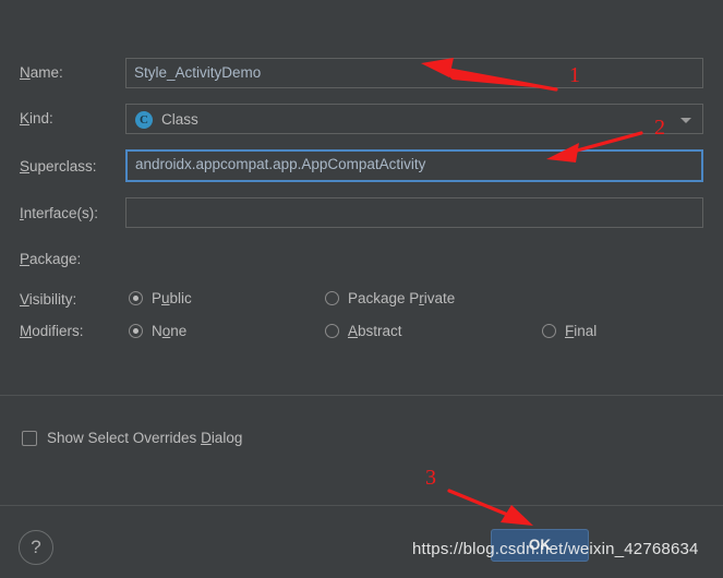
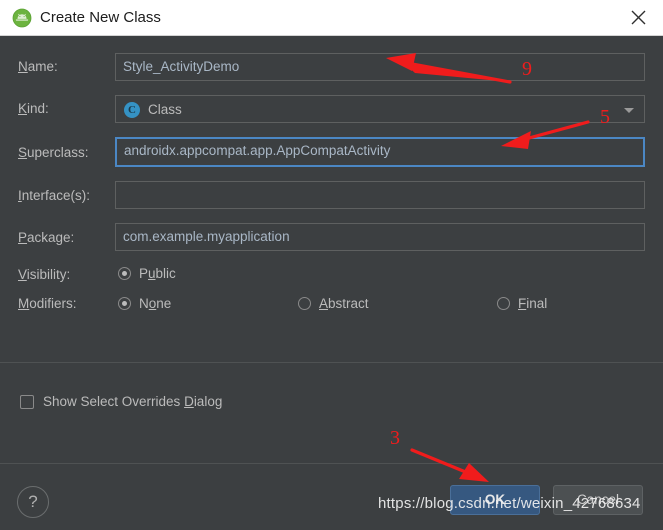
+ Create New Class
  Name:
  Kind:
  Superclass:
  Interface(s):
  Package:
  Visibility:
  Modifiers:
  Style_ActivityDemo
  C
  Class
  androidx.appcompat.app.AppCompatActivity
+ com.example.myapplication
  Public
- Package Private
  None
  Abstract
  Final
  Show Select Overrides Dialog
  ?
  OK
+ Cancel
  https://blog.csdn.net/weixin_42768634
- 1
+ 9
- 2
+ 5
  3
